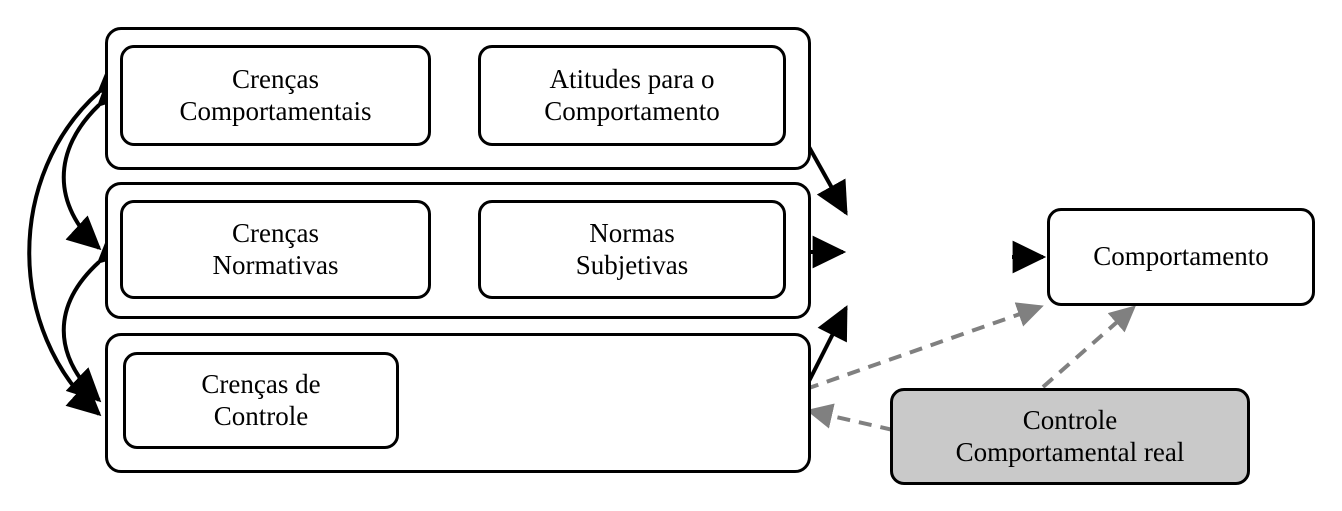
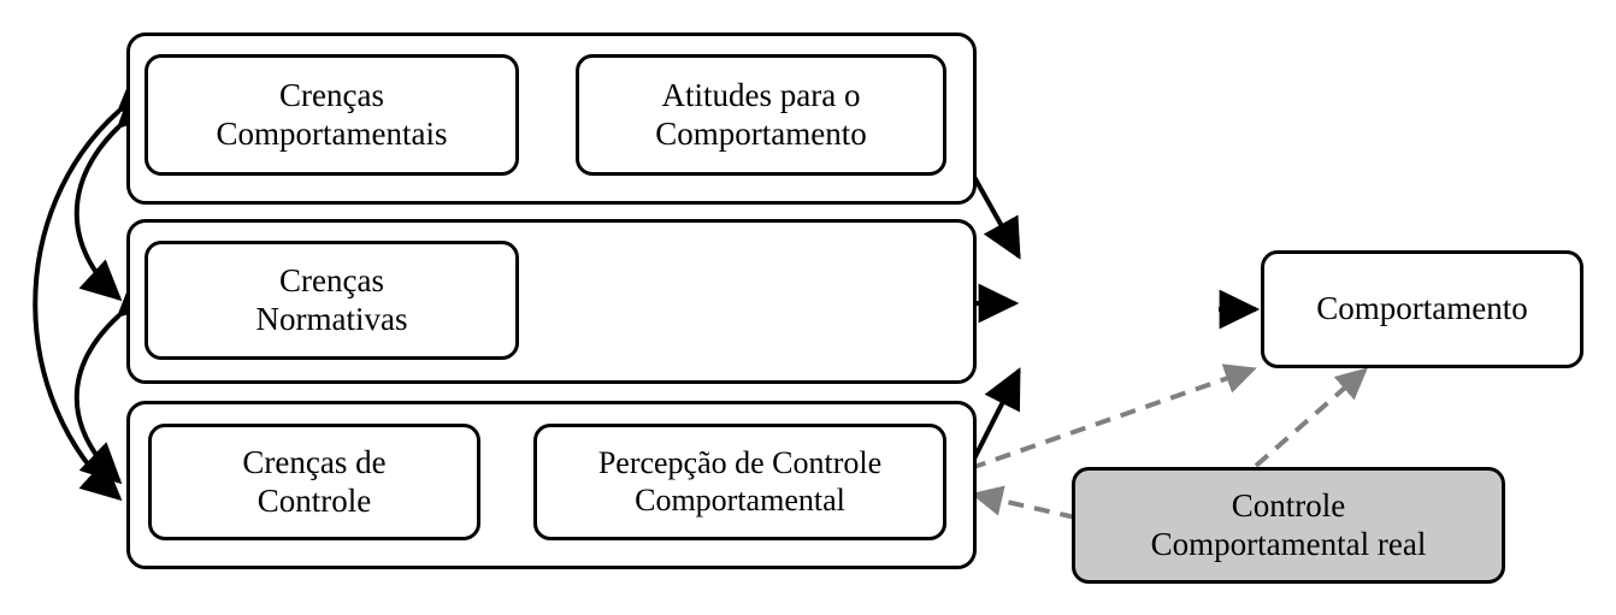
  Crenças
  Comportamentais
  Atitudes para o
  Comportamento
  Crenças
  Normativas
- Normas
- Subjetivas
  Crenças de
  Controle
+ Percepção de Controle
+ Comportamental
  Comportamento
  Controle
  Comportamental real
